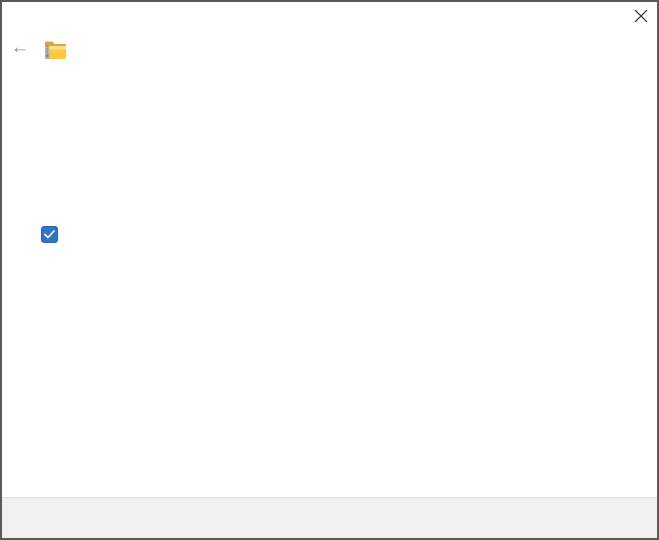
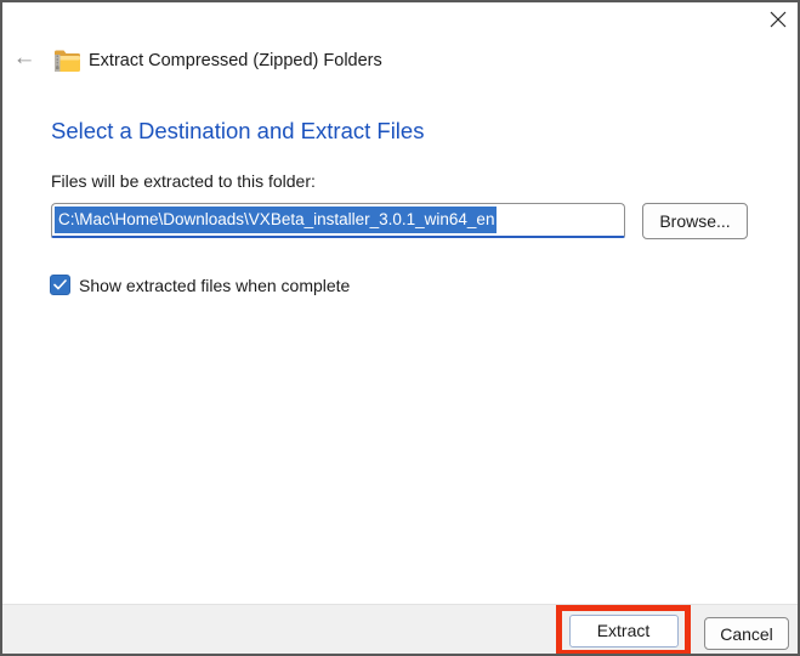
  ←
+ Extract Compressed (Zipped) Folders
+ Select a Destination and Extract Files
+ Files will be extracted to this folder:
+ C:\Mac\Home\Downloads\VXBeta_installer_3.0.1_win64_en
+ Browse...
+ Show extracted files when complete
+ Extract
+ Cancel
